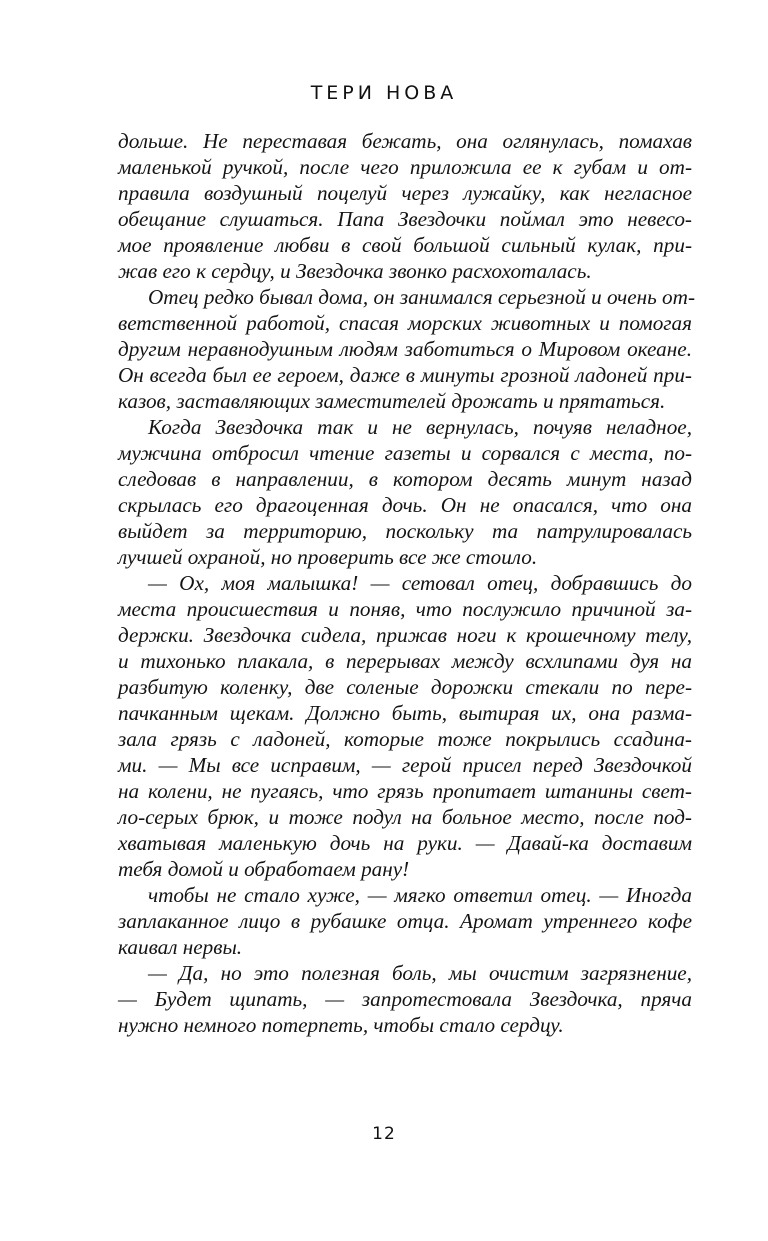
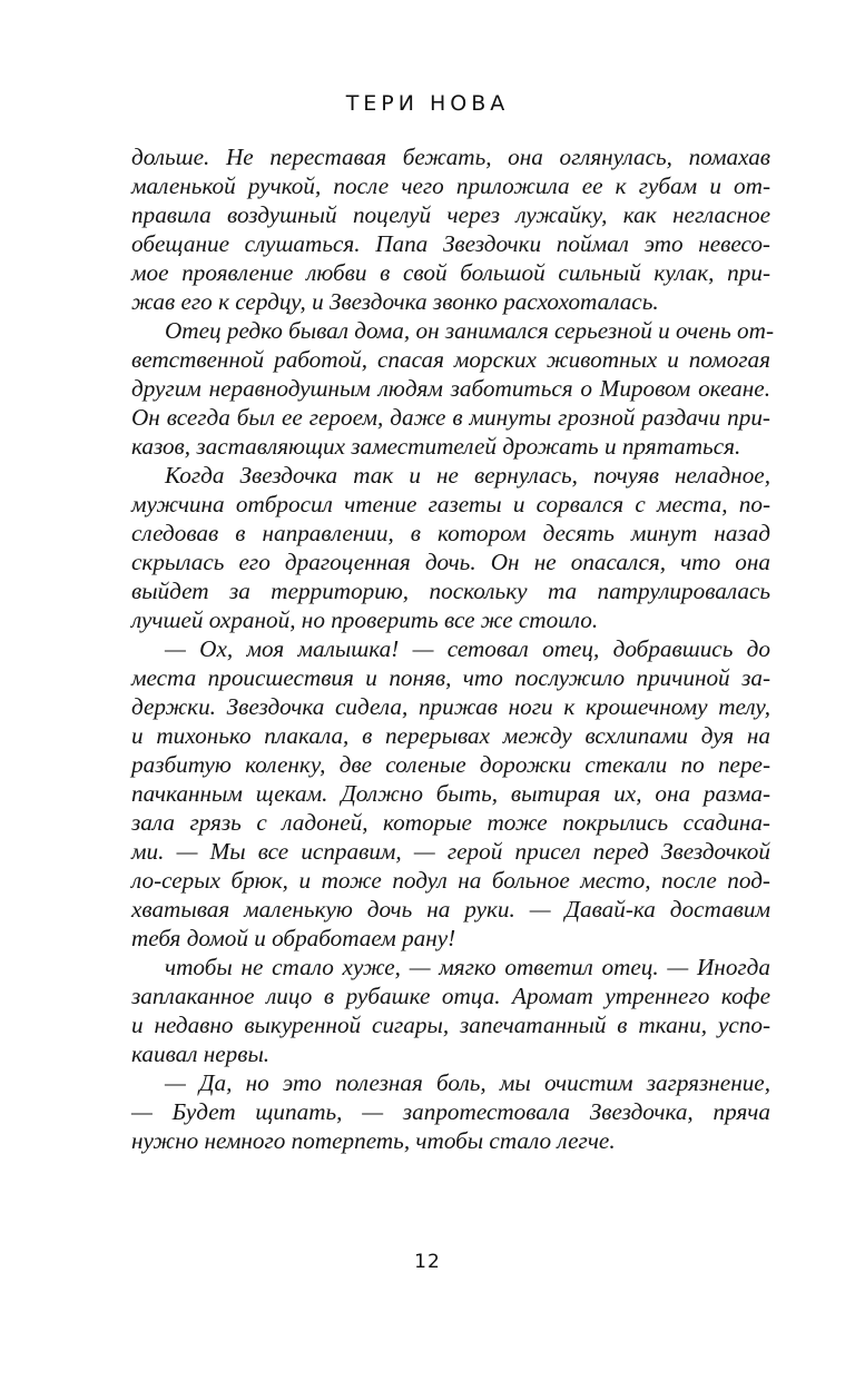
  ТЕРИ НОВА
  дольше. Не переставая бежать, она оглянулась, помахав
  маленькой ручкой, после чего приложила ее к губам и от-
  правила воздушный поцелуй через лужайку, как негласное
  обещание слушаться. Папа Звездочки поймал это невесо-
  мое проявление любви в свой большой сильный кулак, при-
  жав его к сердцу, и Звездочка звонко расхохоталась.
  Отец редко бывал дома, он занимался серьезной и очень от-
  ветственной работой, спасая морских животных и помогая
  другим неравнодушным людям заботиться о Мировом океане.
- Он всегда был ее героем, даже в минуты грозной ладоней при-
+ Он всегда был ее героем, даже в минуты грозной раздачи при-
  казов, заставляющих заместителей дрожать и прятаться.
  Когда Звездочка так и не вернулась, почуяв неладное,
  мужчина отбросил чтение газеты и сорвался с места, по-
  следовав в направлении, в котором десять минут назад
  скрылась его драгоценная дочь. Он не опасался, что она
  выйдет за территорию, поскольку та патрулировалась
  лучшей охраной, но проверить все же стоило.
  — Ох, моя малышка! — сетовал отец, добравшись до
  места происшествия и поняв, что послужило причиной за-
  держки. Звездочка сидела, прижав ноги к крошечному телу,
  и тихонько плакала, в перерывах между всхлипами дуя на
  разбитую коленку, две соленые дорожки стекали по пере-
  пачканным щекам. Должно быть, вытирая их, она размa-
  зала грязь с ладоней, которые тоже покрылись ссадина-
  ми. — Мы все исправим, — герой присел перед Звездочкой
- на колени, не пугаясь, что грязь пропитает штанины свет-
  ло-серых брюк, и тоже подул на больное место, после под-
  хватывая маленькую дочь на руки. — Давай-ка доставим
  тебя домой и обработаем рану!
  чтобы не стало хуже, — мягко ответил отец. — Иногда
  заплаканное лицо в рубашке отца. Аромат утреннего кофе
+ и недавно выкуренной сигары, запечатанный в ткани, успо-
  каивал нервы.
  — Да, но это полезная боль, мы очистим загрязнение,
  — Будет щипать, — запротестовала Звездочка, пряча
- нужно немного потерпеть, чтобы стало сердцу.
+ нужно немного потерпеть, чтобы стало легче.
  12
